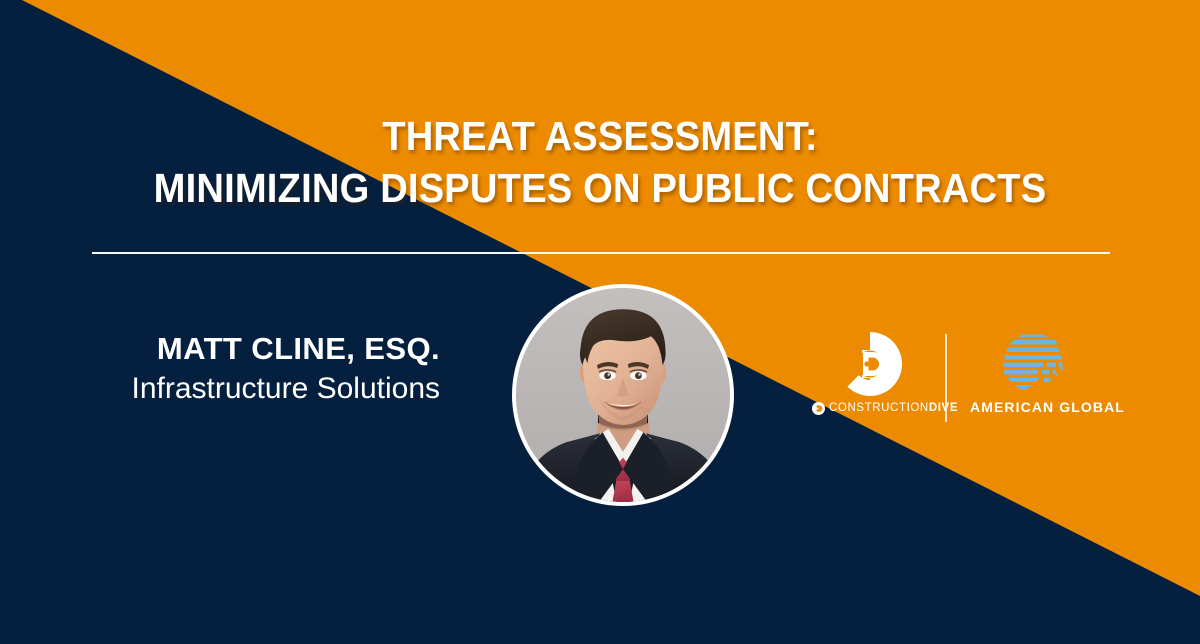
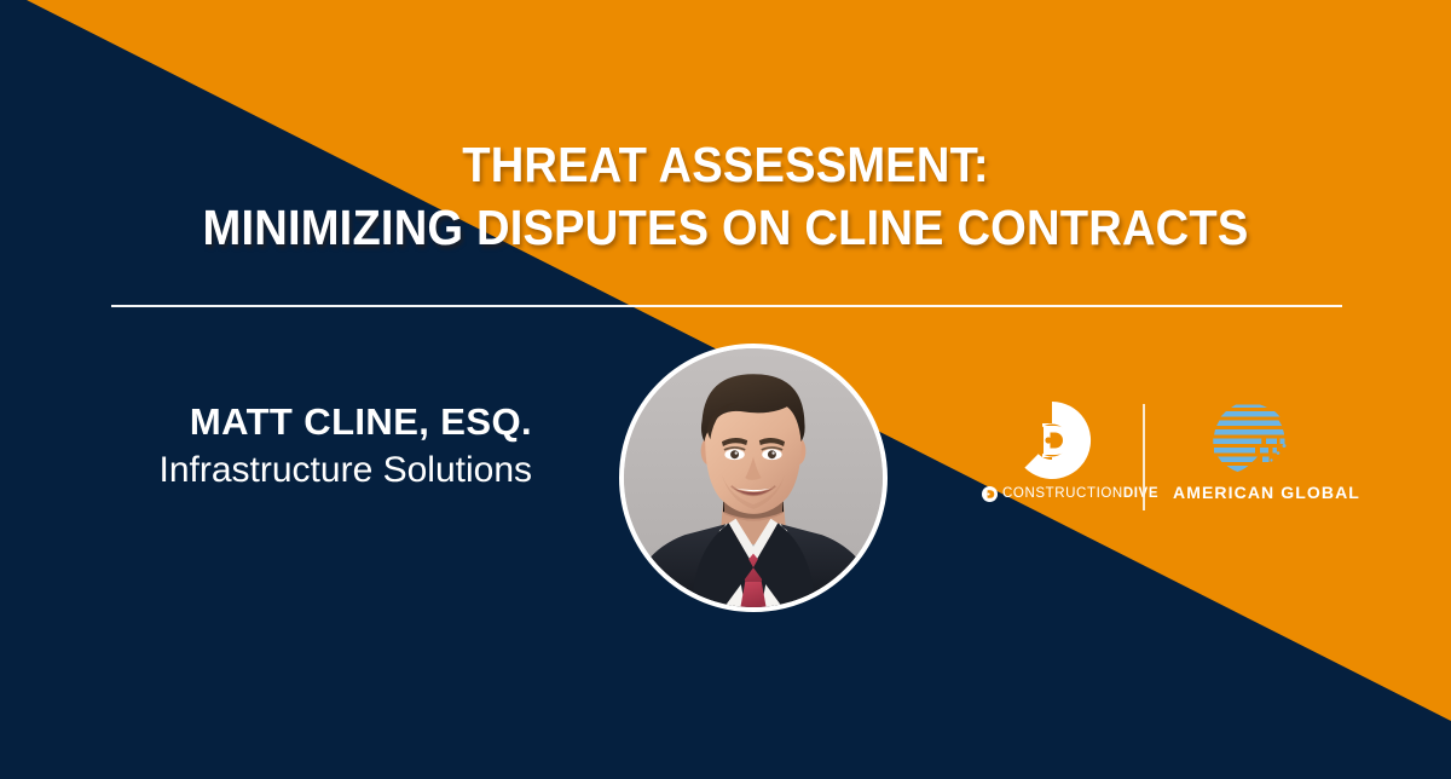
  THREAT ASSESSMENT:
- MINIMIZING DISPUTES ON PUBLIC CONTRACTS
+ MINIMIZING DISPUTES ON CLINE CONTRACTS
  MATT CLINE, ESQ.
  Infrastructure Solutions
  CONSTRUCTIONDIE
  AMERICAN GLOBAL
